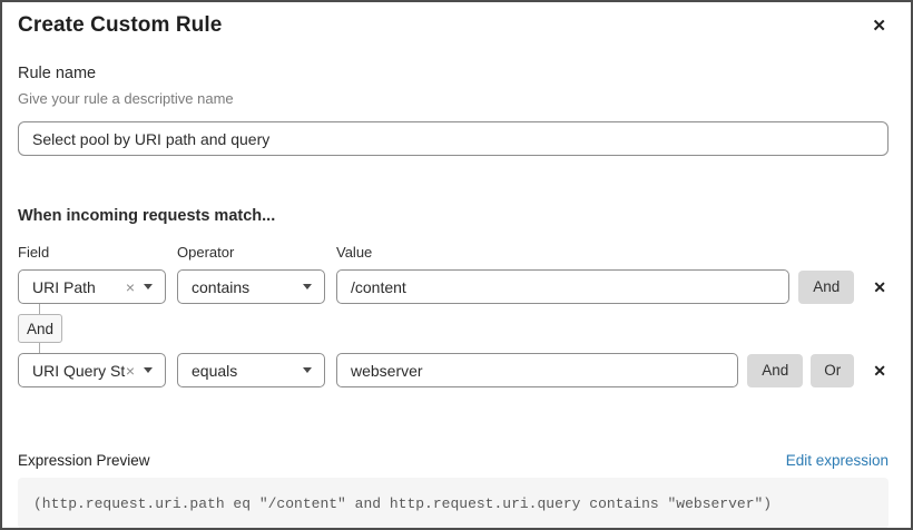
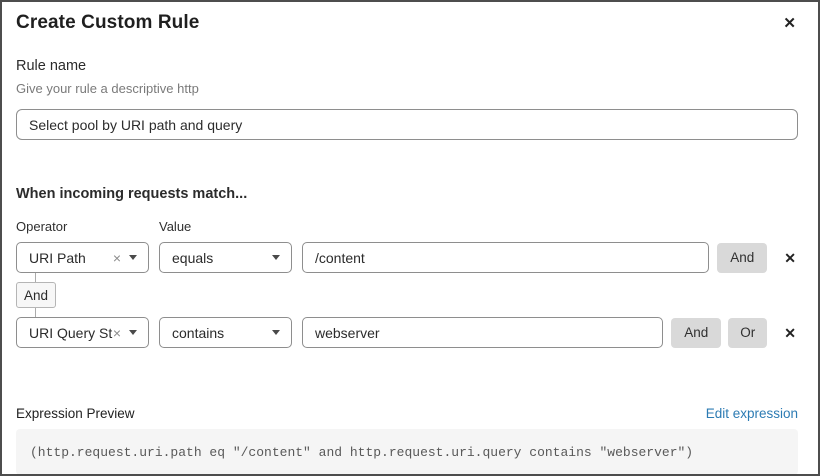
  Create Custom Rule
  ✕
  Rule name
- Give your rule a descriptive name
+ Give your rule a descriptive http
  Select pool by URI path and query
  When incoming requests match...
- Field
  Operator
  Value
  URI Path
  ×
- contains
+ equals
  /content
  And
  ✕
  And
  URI Query St
  ×
- equals
+ contains
  webserver
  And
  Or
  ✕
  Expression Preview
  Edit expression
  (http.request.uri.path eq "/content" and http.request.uri.query contains "webserver")
